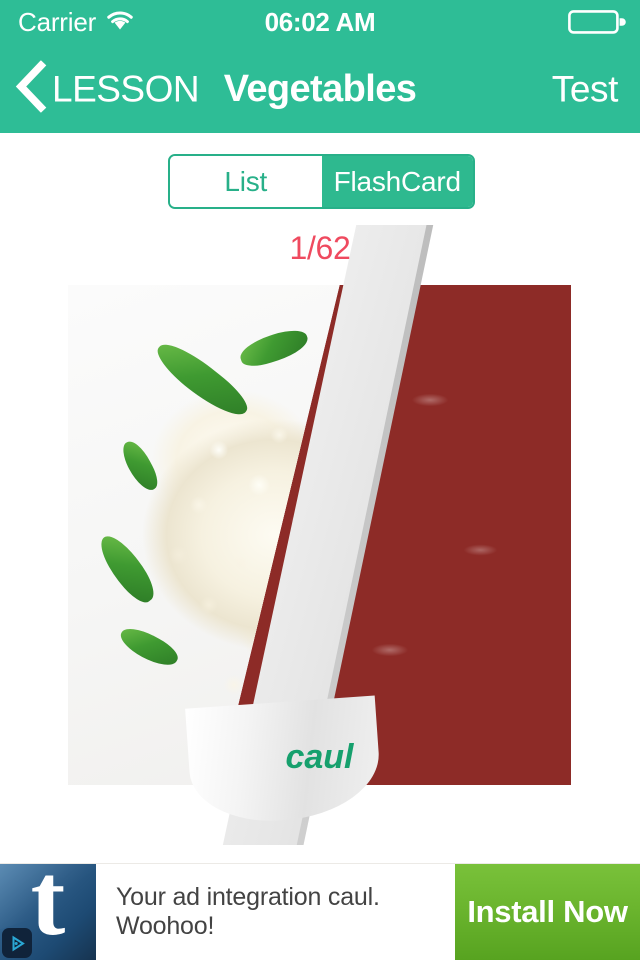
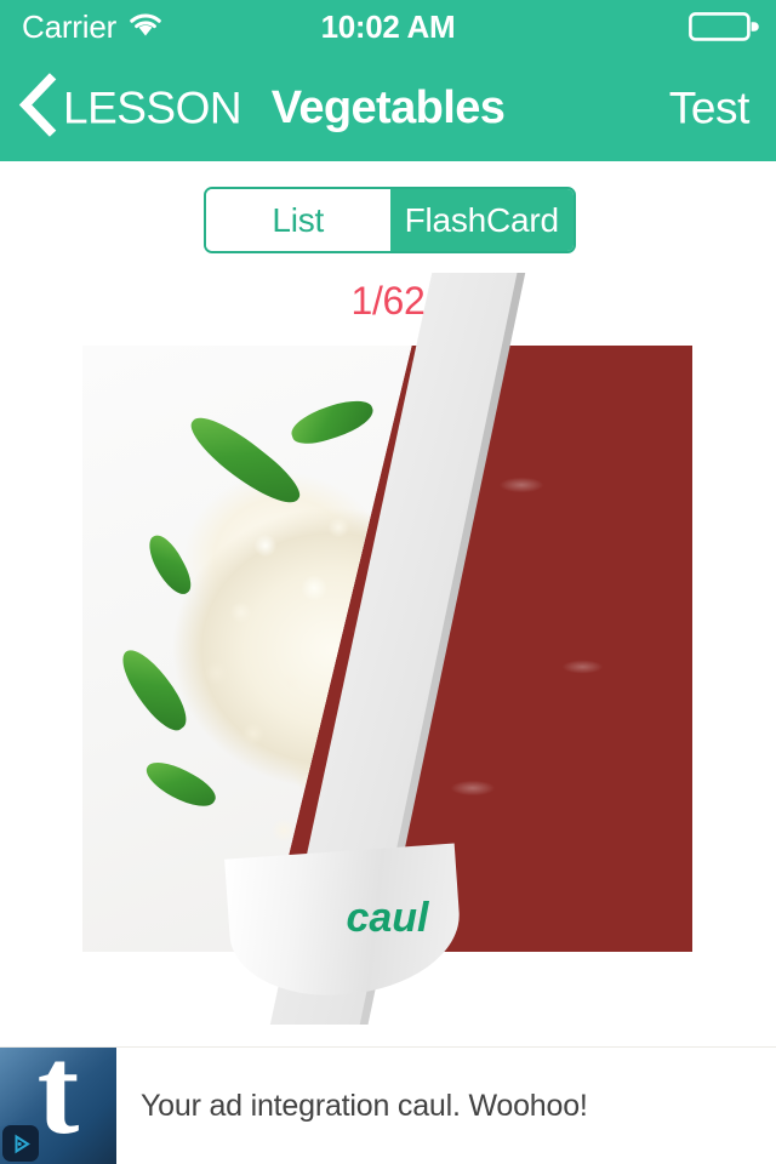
  Carrier
- 06:02 AM
+ 10:02 AM
  LESSON
  Vegetables
  Test
  List
  FlashCard
  1/62
  caul
  t
  Your ad integration caul. Woohoo!
- Install Now
